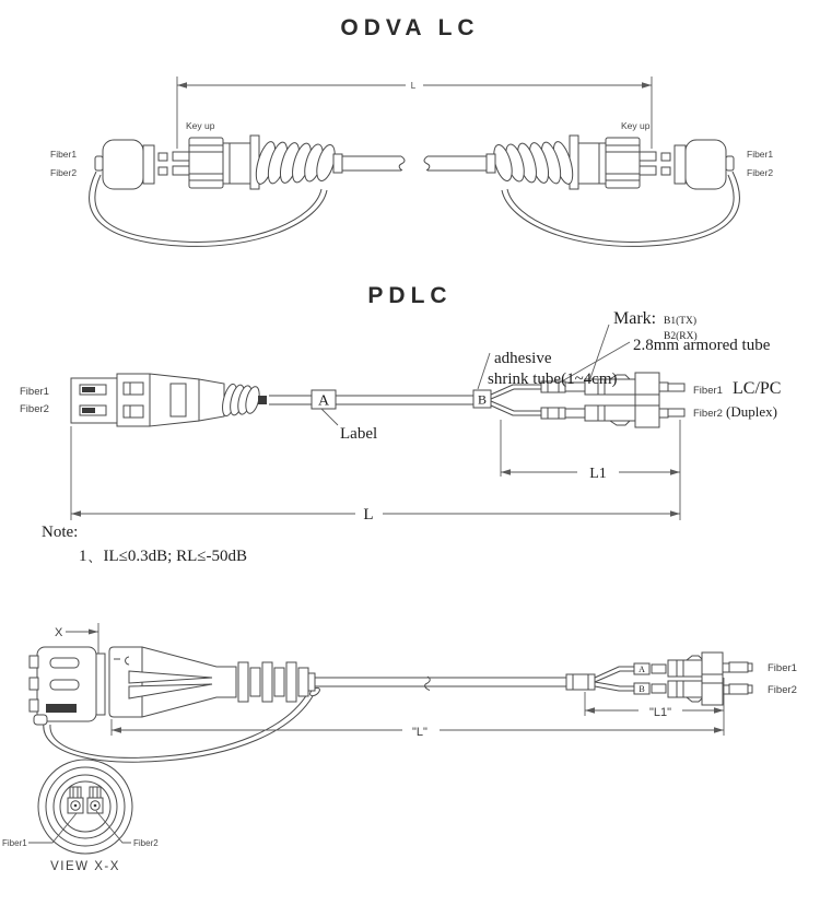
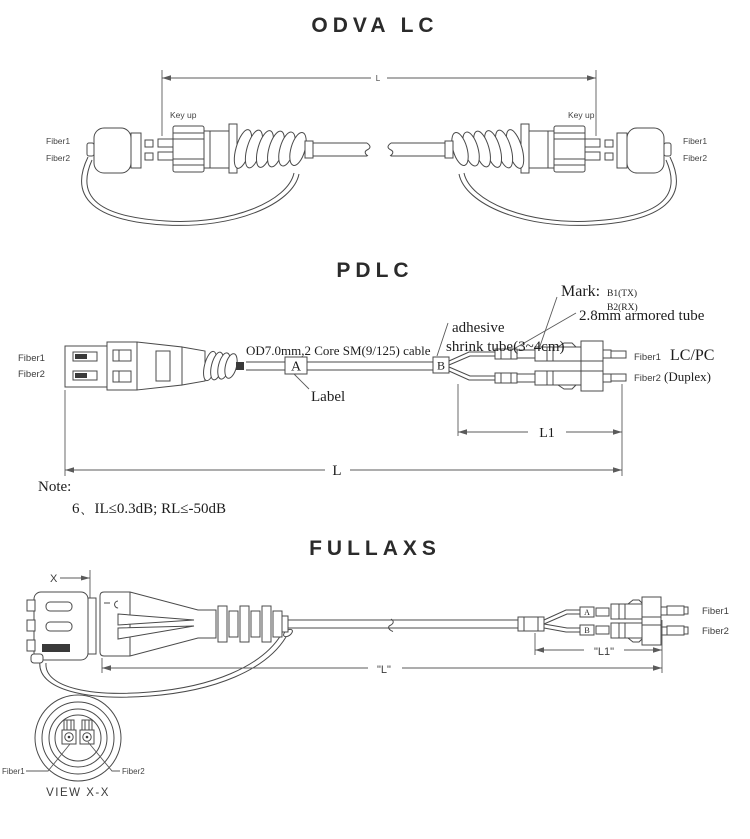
  ODVA LC
  L
  Key up
  Key up
  Fiber1
  Fiber2
  Fiber1
  Fiber2
  PDLC
  Fiber1
  Fiber2
+ OD7.0mm,2 Core SM(9/125) cable
  A
  Label
  B
  Fiber1
  Fiber2
  LC/PC
  (Duplex)
  Mark:
  B1(TX)
  B2(RX)
  2.8mm armored tube
  adhesive
- shrink tube(1~4cm)
+ shrink tube(3~4cm)
  L1
  L
  Note:
- 1、IL≤0.3dB; RL≤-50dB
+ 6、IL≤0.3dB; RL≤-50dB
+ FULLAXS
  X
  A
  B
  Fiber1
  Fiber2
  "L1"
  "L"
  Fiber1
  Fiber2
  VIEW X-X
